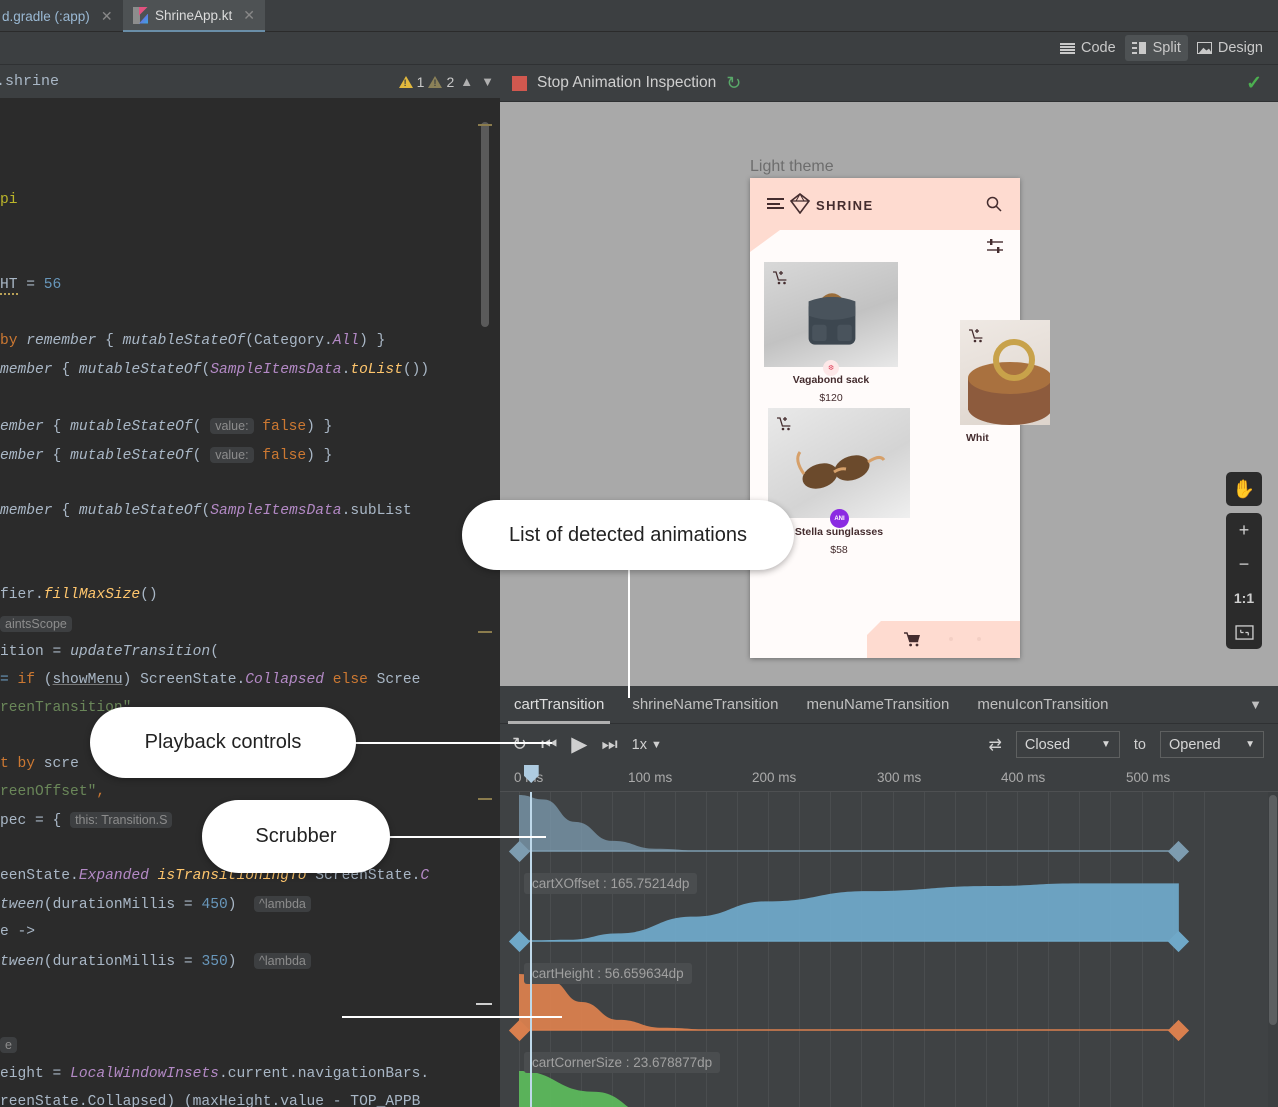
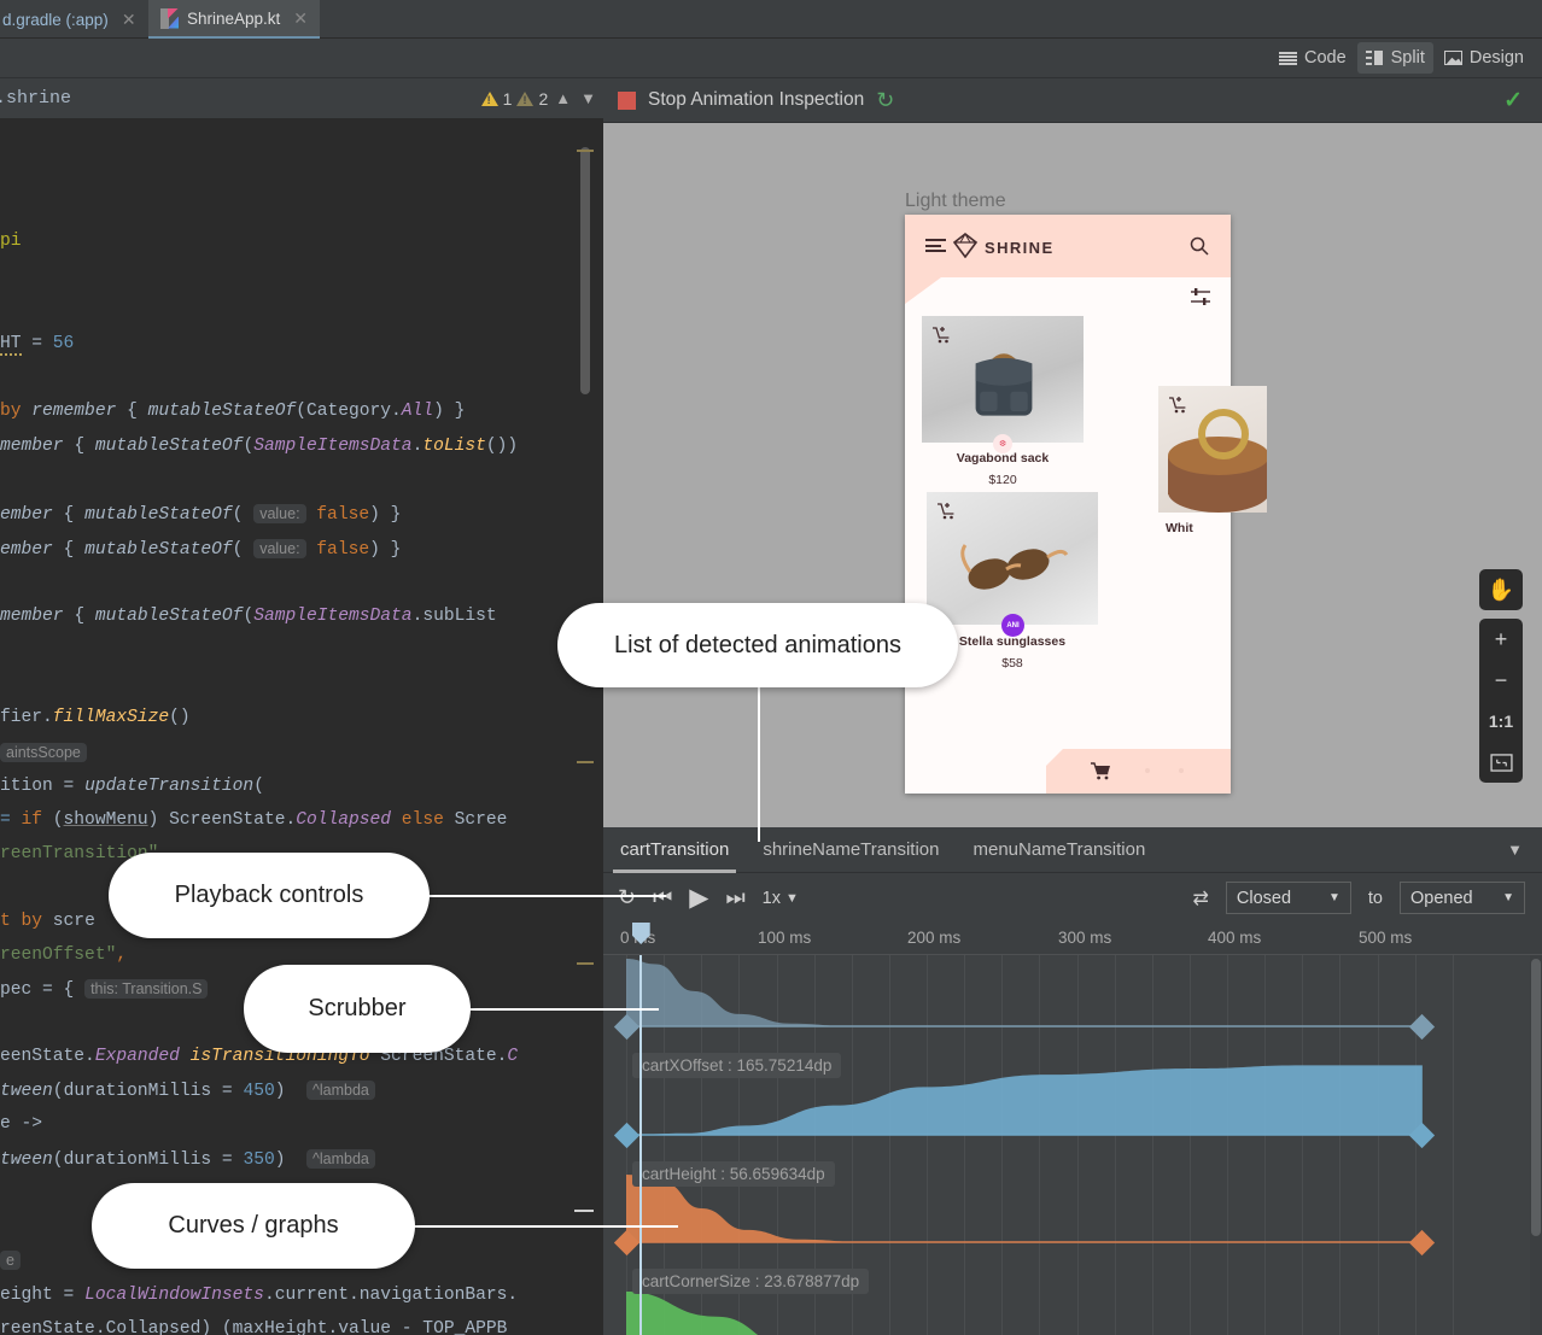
  d.gradle (:app)
  ✕
  ShrineApp.kt
  ✕
  Code
  Split
  Design
  .shrine
  1
  2
  ▲
  ▼
  pi
  HT = 56
  by remember { mutableStateOf(Category.All) }
  member { mutableStateOf(SampleItemsData.toList())
  ember { mutableStateOf( value: false) }
  ember { mutableStateOf( value: false) }
  member { mutableStateOf(SampleItemsData.subList
  fier.fillMaxSize()
  aintsScope
  ition = updateTransition(
  = if (showMenu) ScreenState.Collapsed else Scree
  reenTransitio
  t by scre
  reenOffset",
  pec = { this: Transition.S
  eenState.Expanded isTransitioningTo ScreenState.C
  tween(durationMillis = 450) ^lambda
  e ->
  tween(durationMillis = 350) ^lambda
  e
  eight = LocalWindowInsets.current.navigationBars.
  reenState.Collapsed) (maxHeight.value - TOP_APPB
  Stop Animation Inspection
  ↻
  ✓
  Light theme
  SHRINE
  Vagabond sack
  $120
  Whit
  Stella sunglasses
  $58
  ✋
  +
  −
  1:1
  cartTransition
  shrineNameTransition
  menuNameTransition
- menuIconTransition
  ▼
  ↻
  ⏮
  ▶
  ⏭
  1x
  ▼
  ⇄
  Closed
  ▼
  to
  Opened
  ▼
  100 ms
  200 ms
  300 ms
  400 ms
  500 ms
  cartXOffset : 165.75214dp
  cartHeight : 56.659634dp
  cartCornerSize : 23.678877dp
  List of detected animations
  Playback controls
  Scrubber
+ Curves / graphs
